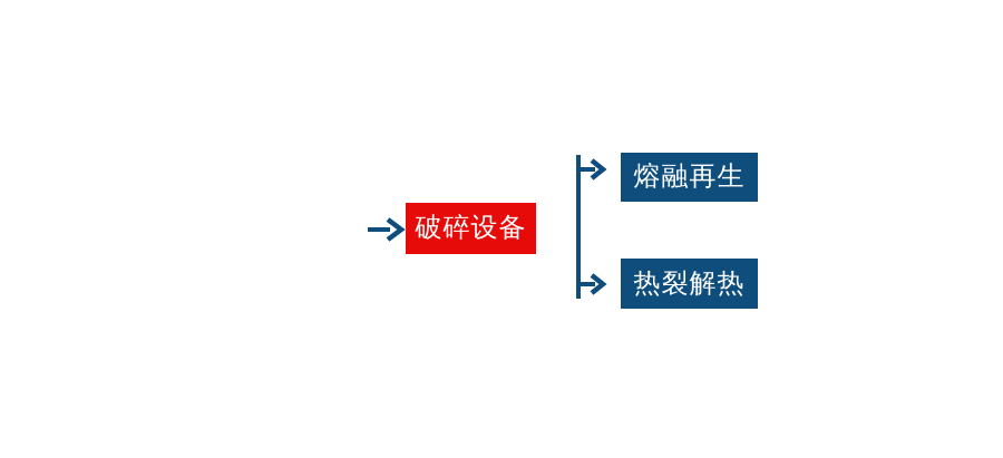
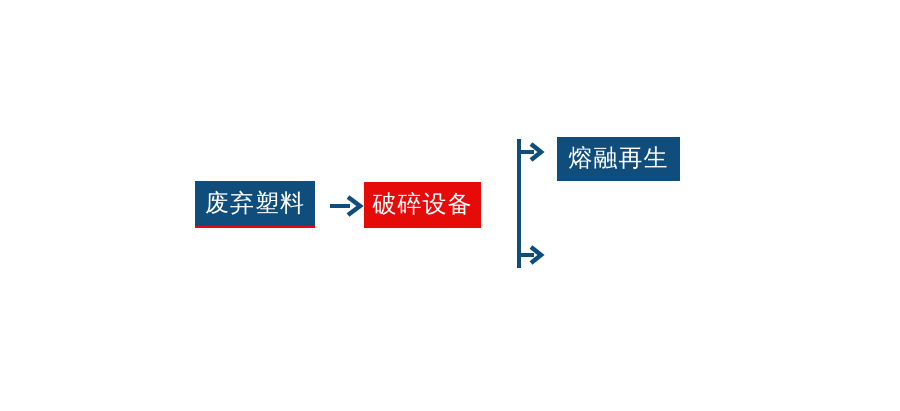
+ 废弃塑料
  破碎设备
  熔融再生
- 热裂解热
